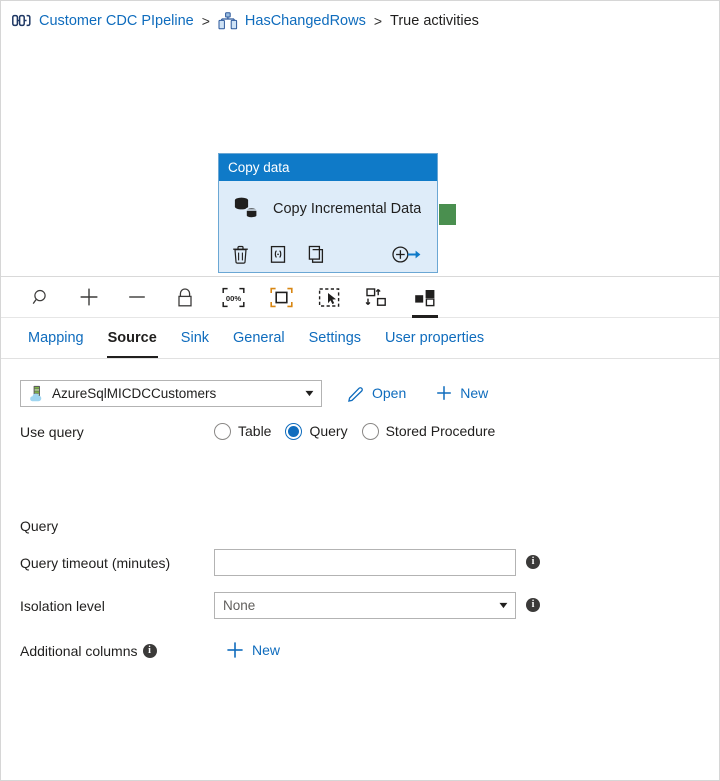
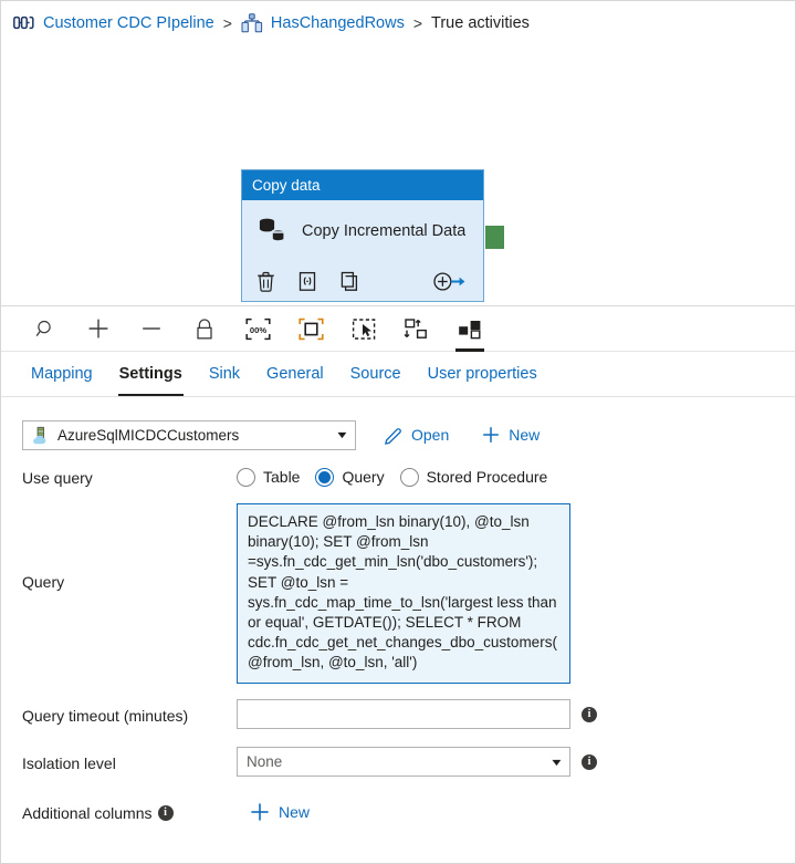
  Customer CDC PIpeline
  >
  HasChangedRows
  >
  True activities
  Copy data
  Copy Incremental Data
  00%
  Mapping
- Source
+ Settings
  Sink
  General
- Settings
+ Source
  User properties
  AzureSqlMICDCCustomers
  ▼
  Open
  New
  Use query
  Table
  Query
  Stored Procedure
  Query
+ DECLARE @from_lsn binary(10), @to_lsn binary(10); SET @from_lsn =sys.fn_cdc_get_min_lsn('dbo_customers'); SET @to_lsn = sys.fn_cdc_map_time_to_lsn('largest less than or equal', GETDATE()); SELECT * FROM cdc.fn_cdc_get_net_changes_dbo_customers(@from_lsn, @to_lsn, 'all')
  Query timeout (minutes)
  i
  Isolation level
  None
  ▼
  i
  Additional columns
  i
  New
